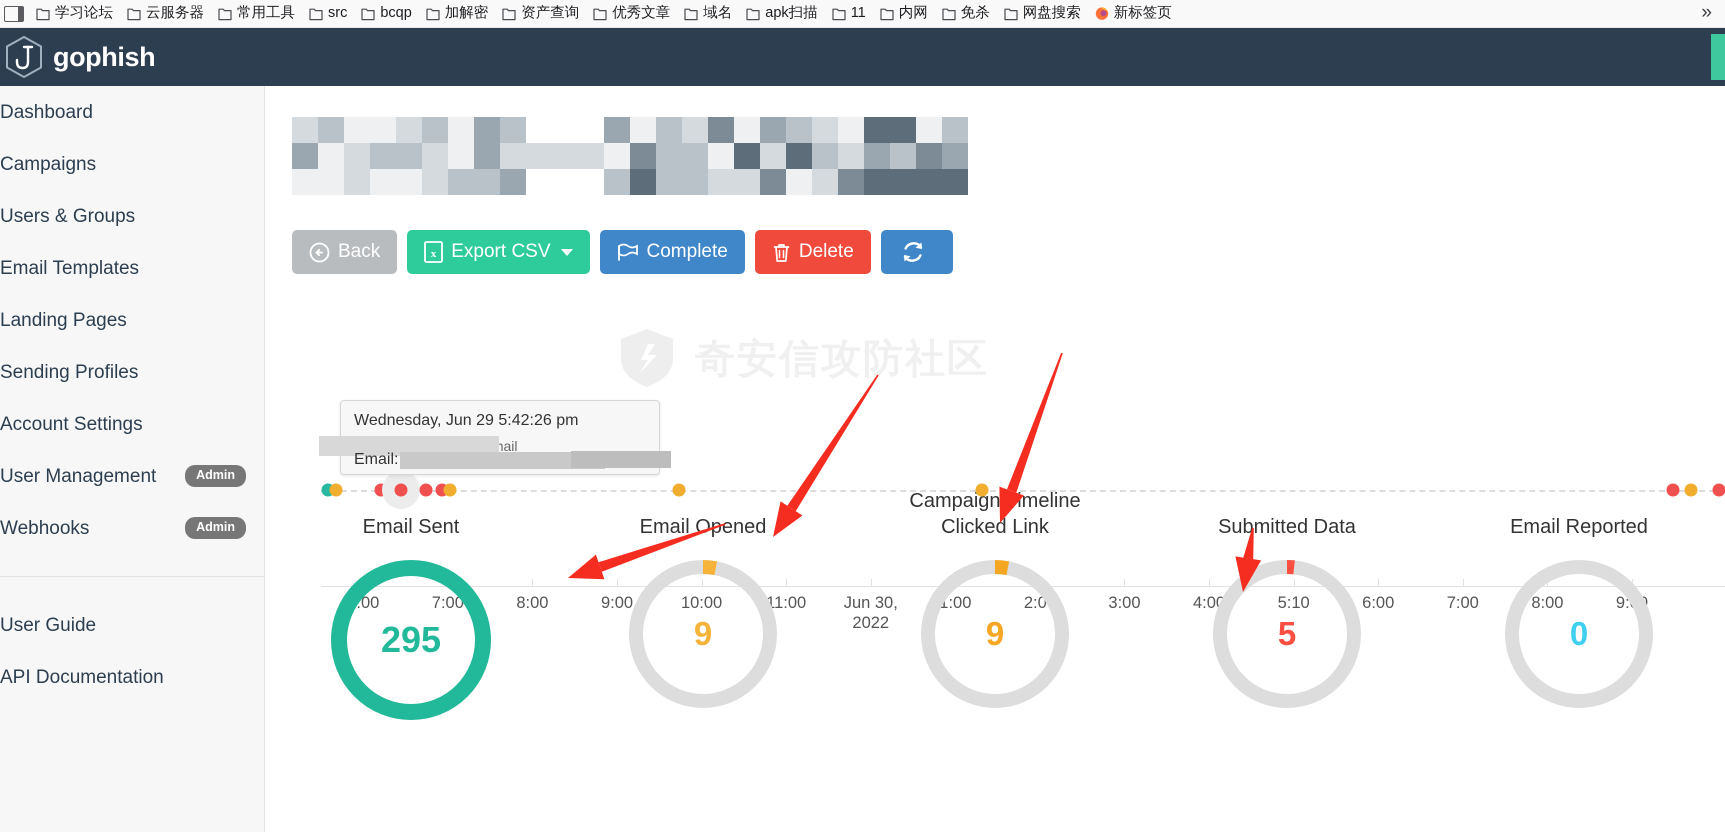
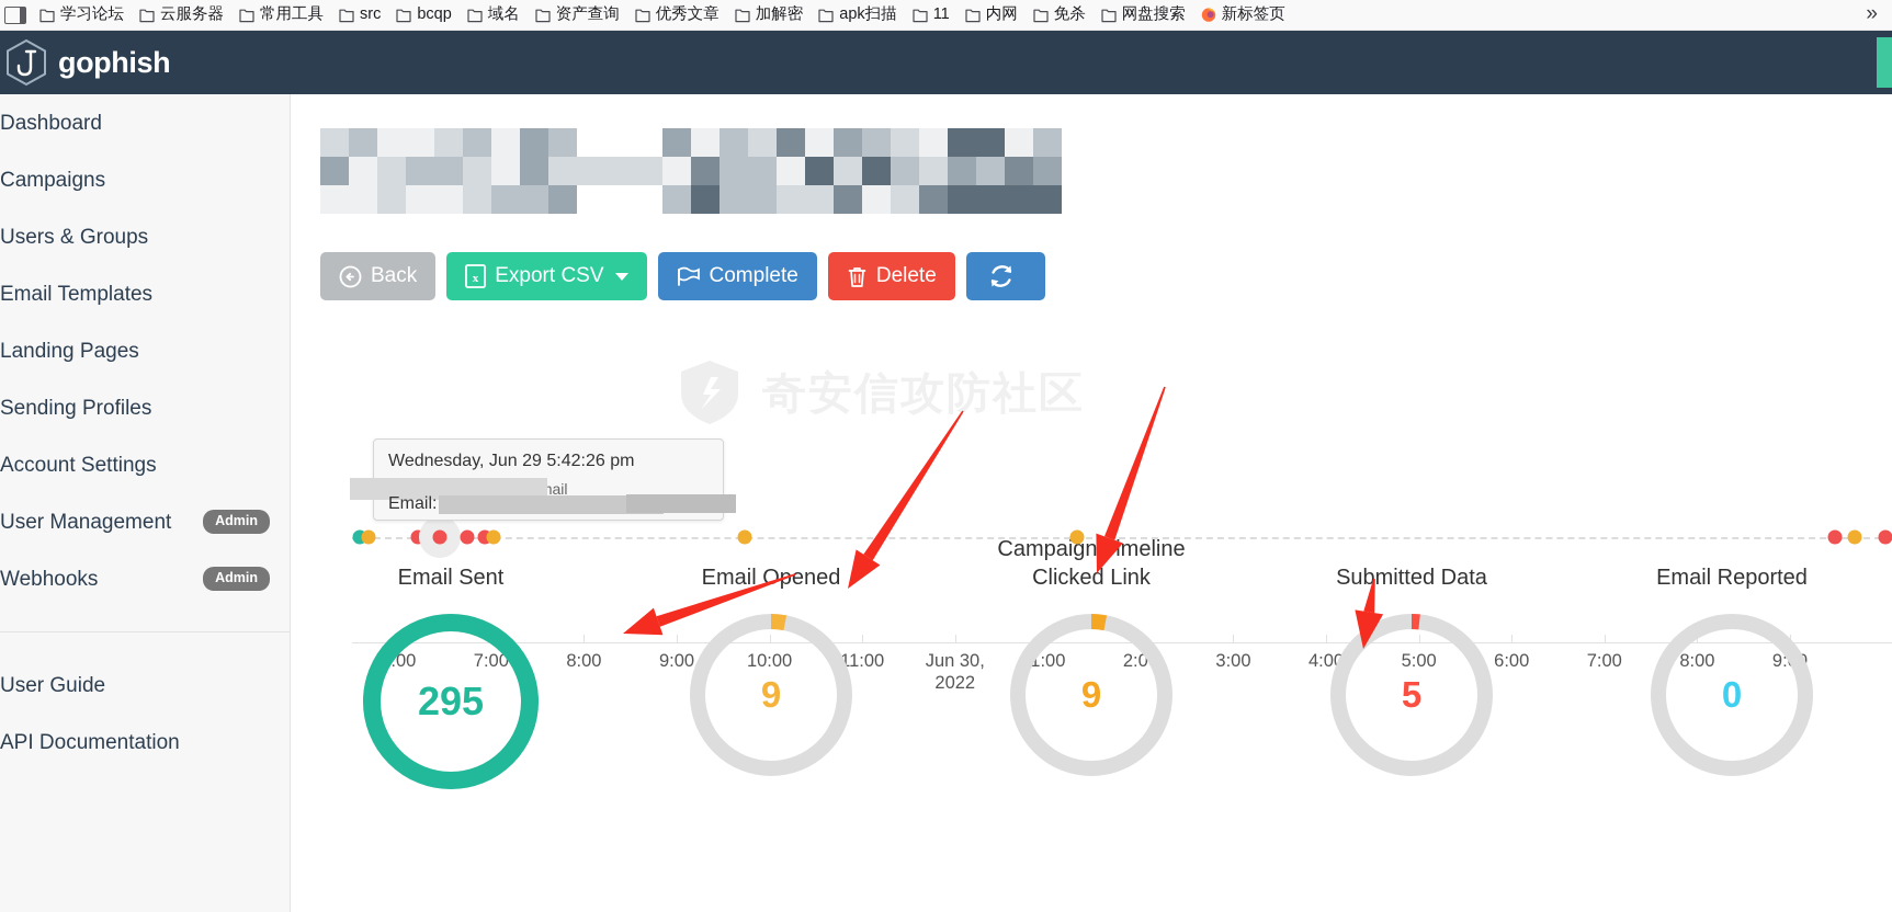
  学习论坛
  云服务器
  常用工具
  src
  bcqp
- 加解密
+ 域名
  资产查询
  优秀文章
- 域名
+ 加解密
  apk扫描
  11
  内网
  免杀
  网盘搜索
  新标签页
  »
  gophish
  Dashboard
  Campaigns
  Users & Groups
  Email Templates
  Landing Pages
  Sending Profiles
  Account Settings
  User Management
  Admin
  Webhooks
  Admin
  User Guide
  API Documentation
  Back
  x
  Export CSV
  Complete
  Delete
  Campaignimeline
  奇安信攻防社区
  7:00
  8:00
  9:00
  10:00
  1:00
  Jun 30,
  2022
  1:00
  2:0
  3:00
  4:0
- 5:10
+ 5:00
  6:00
  7:00
  8:00
  Wednesday, Jun 29 5:42:26 pm
  Email:
  Email Sent
  295
  Email Oened
  9
  Clicked Link
  9
  Submitted Data
  5
  Email Reported
  0
